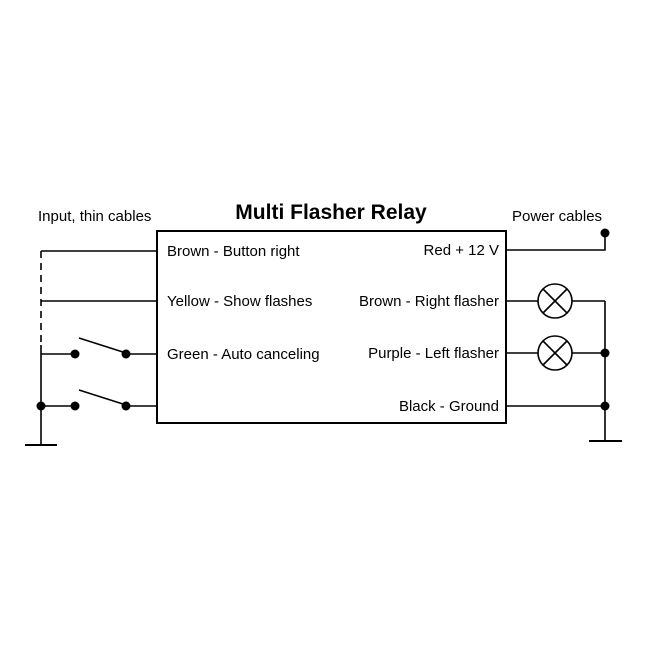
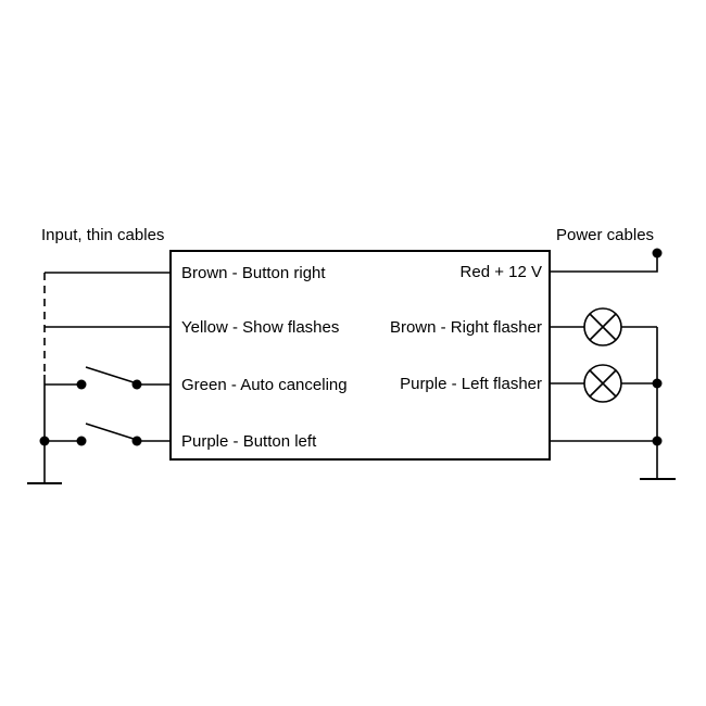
- Multi Flasher Relay
  Input, thin cables
  Power cables
  Brown - Button right
  Yellow - Show flashes
  Green - Auto canceling
+ Purple - Button left
  Red + 12 V
  Brown - Right flasher
  Purple - Left flasher
- Black - Ground
